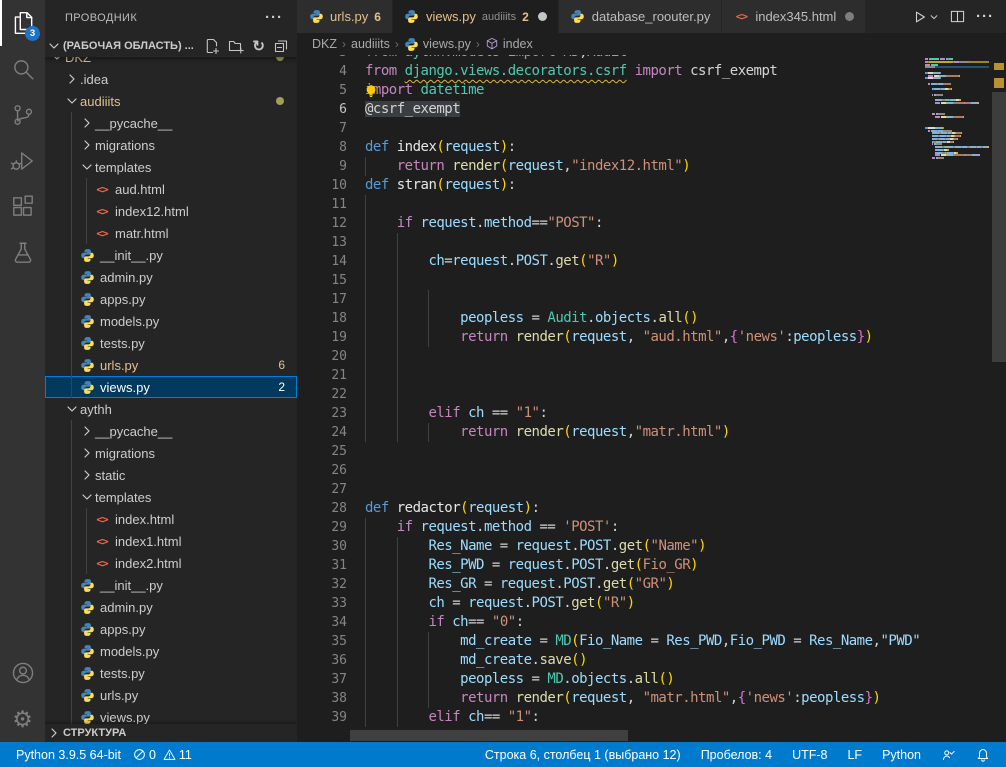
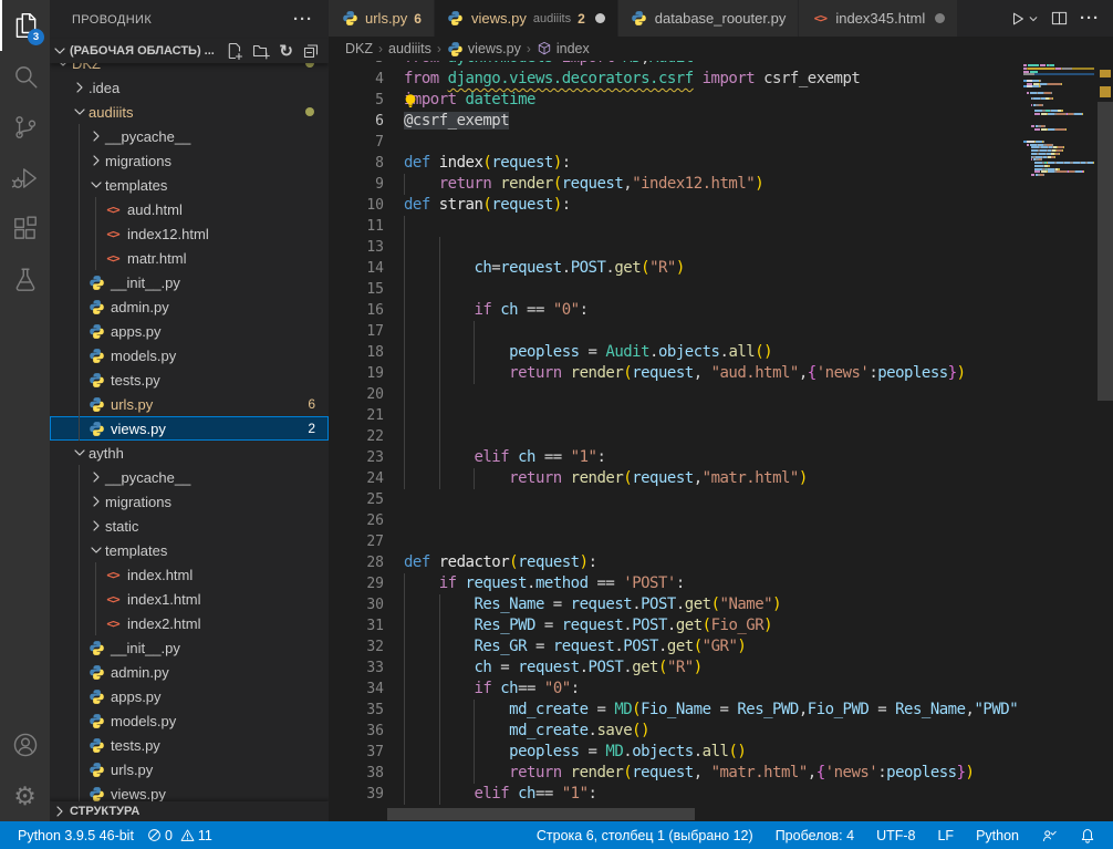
  3
  ⚙
  ПРОВОДНИК
  ···
  (РАБОЧАЯ ОБЛАСТЬ) ...
  ↻
  DKZ
  .idea
  audiiits
  __pycache__
  migrations
  templates
  <>
  aud.html
  <>
  index12.html
  <>
  matr.html
  __init__.py
  admin.py
  apps.py
  models.py
  tests.py
  urls.py
  6
  views.py
  2
  aythh
  __pycache__
  migrations
  static
  templates
  <>
  index.html
  <>
  index1.html
  <>
  index2.html
  __init__.py
  admin.py
  apps.py
  models.py
  tests.py
  urls.py
  views.py
  СТРУКТУРА
  urls.py
  6
  views.py
  audiiits
  2
  database_roouter.py
  <>
  index345.html
  ···
  DKZ
  ›
  audiiits
  ›
  views.py
  ›
  index
  4
  from django.views.decorators.csrf import csrf_exempt
  5
  mport datetime
  6
  @csrf_exempt
  7
  8
  def index(request):
  9
  return render(request,"index12.html")
  10
  def stran(request):
  11
- 12
- if request.method=="POST":
  13
  14
  ch=request.POST.get("R")
  15
+ 16
+ if ch == "0":
  17
  18
  peopless = Audit.objects.all()
  19
  return render(request, "aud.html",{'news':peopless})
  20
  21
  22
  23
  elif ch == "1":
  24
  return render(request,"matr.html")
  25
  26
  27
  28
  def redactor(request):
  29
  if request.method == 'POST':
  30
  Res_Name = request.POST.get("Name")
  31
  Res_PWD = request.POST.get(Fio_GR)
  32
  Res_GR = request.POST.get("GR")
  33
  ch = request.POST.get("R")
  34
  if ch== "0":
  35
  md_create = MD(Fio_Name = Res_PWD,Fio_PWD = Res_Name,"PWD"
  36
  md_create.save()
  37
  peopless = MD.objects.all()
  38
  return render(request, "matr.html",{'news':peopless})
  39
  elif ch== "1":
- Python 3.9.5 64-bit
+ Python 3.9.5 46-bit
  0
  11
  Строка 6, столбец 1 (выбрано 12)
  Пробелов: 4
  UTF-8
  LF
  Python
